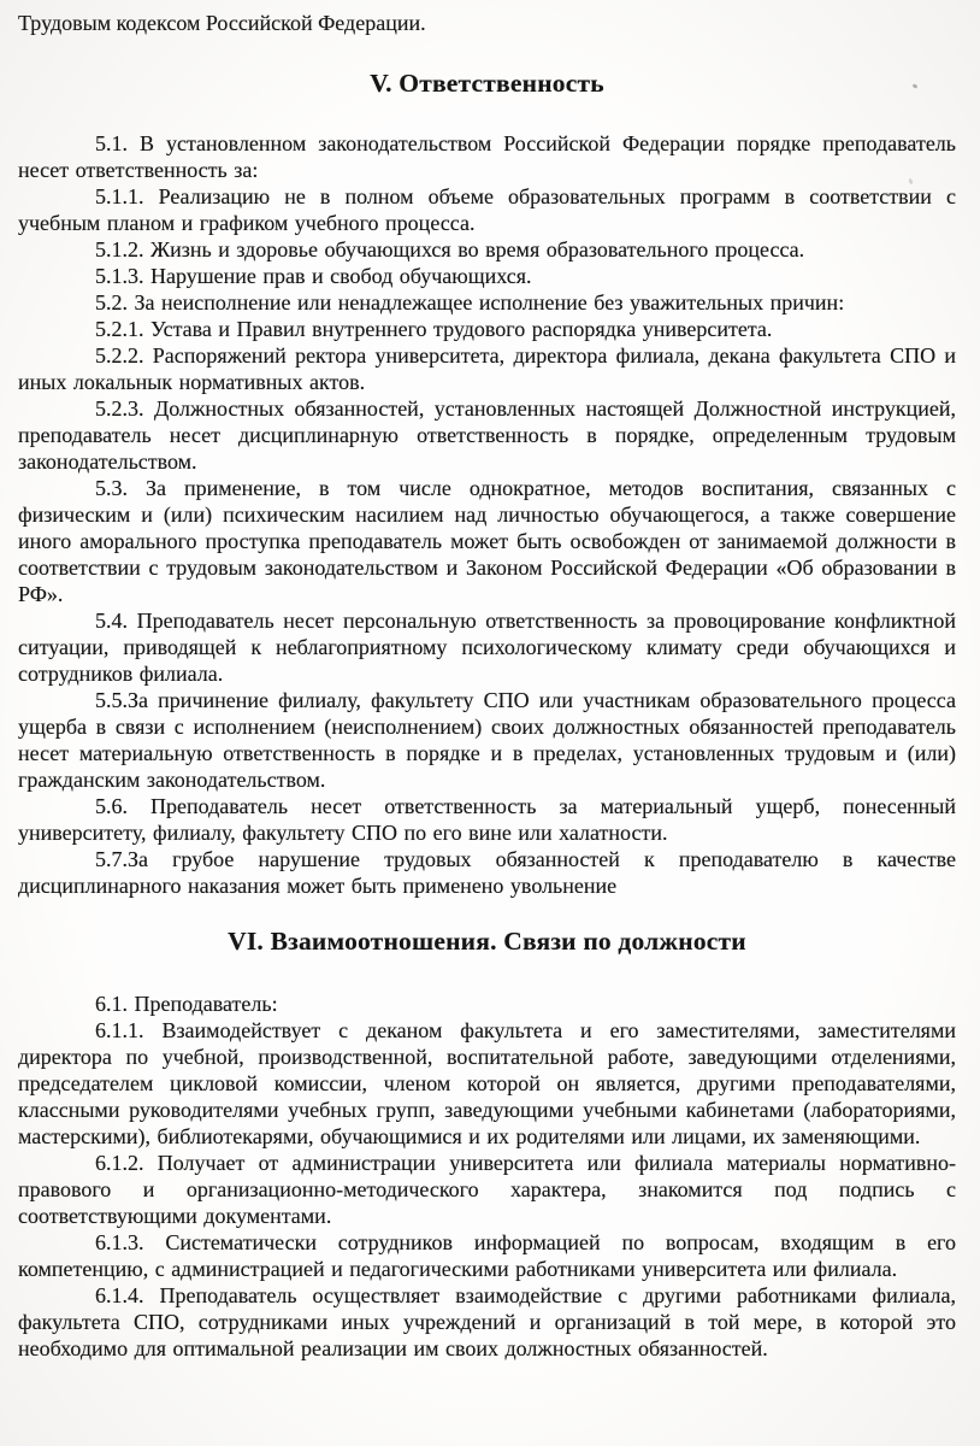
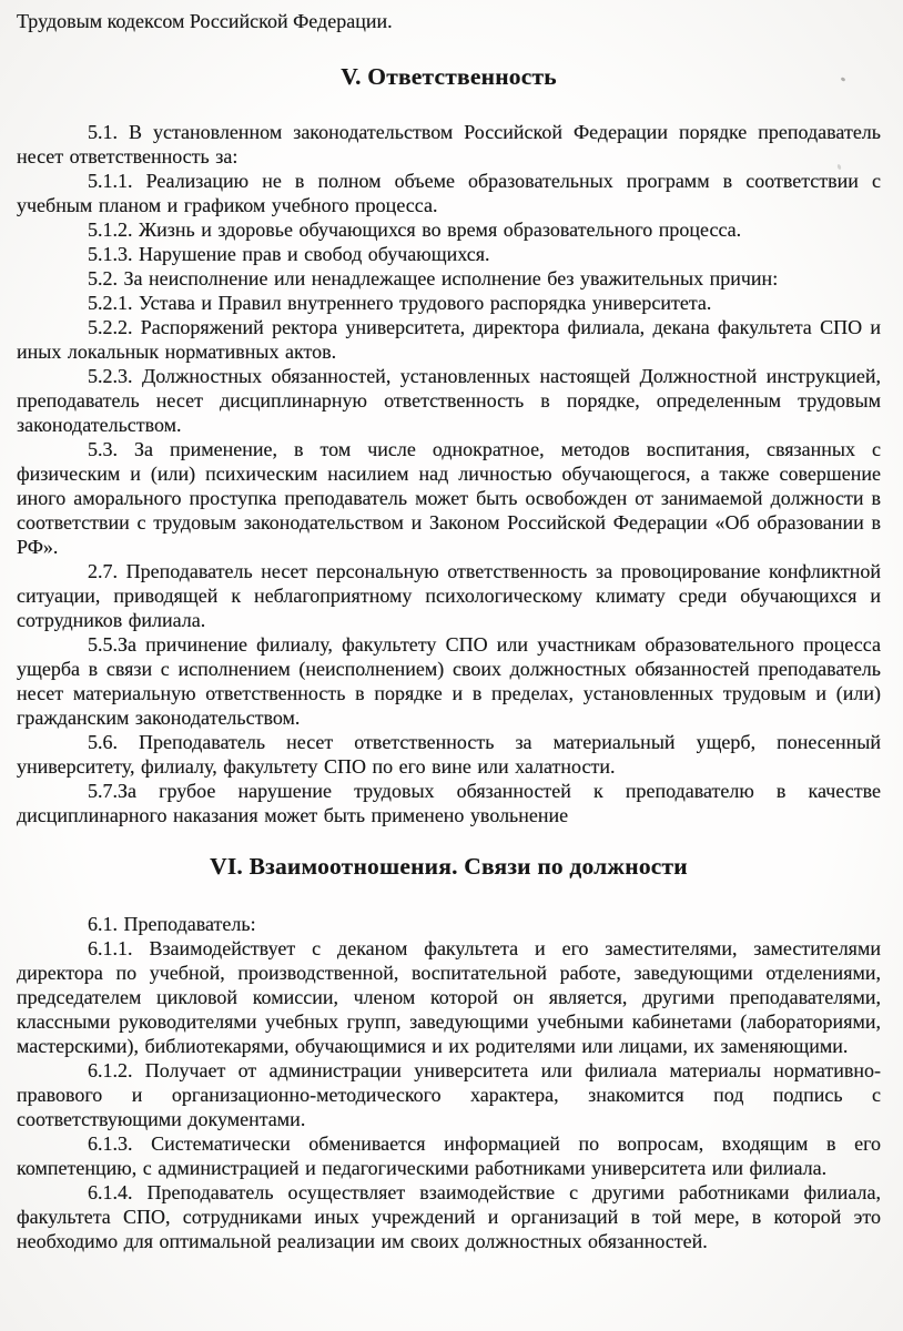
  Трудовым кодексом Российской Федерации.
  V. Ответственность
  5.1. В установленном законодательством Российской Федерации порядке преподаватель несет ответственность за:
  5.1.1. Реализацию не в полном объеме образовательных программ в соответствии с учебным планом и графиком учебного процесса.
  5.1.2. Жизнь и здоровье обучающихся во время образовательного процесса.
  5.1.3. Нарушение прав и свобод обучающихся.
  5.2. За неисполнение или ненадлежащее исполнение без уважительных причин:
  5.2.1. Устава и Правил внутреннего трудового распорядка университета.
  5.2.2. Распоряжений ректора университета, директора филиала, декана факультета СПО и иных локальнык нормативных актов.
  5.2.3. Должностных обязанностей, установленных настоящей Должностной инструкцией, преподаватель несет дисциплинарную ответственность в порядке, определенным трудовым законодательством.
  5.3. За применение, в том числе однократное, методов воспитания, связанных с физическим и (или) психическим насилием над личностью обучающегося, а также совершение иного аморального проступка преподаватель может быть освобожден от занимаемой должности в соответствии с трудовым законодательством и Законом Российской Федерации «Об образовании в РФ».
- 5.4. Преподаватель несет персональную ответственность за провоцирование конфликтной ситуации, приводящей к неблагоприятному психологическому климату среди обучающихся и сотрудников филиала.
+ 2.7. Преподаватель несет персональную ответственность за провоцирование конфликтной ситуации, приводящей к неблагоприятному психологическому климату среди обучающихся и сотрудников филиала.
  5.5.За причинение филиалу, факультету СПО или участникам образовательного процесса ущерба в связи с исполнением (неисполнением) своих должностных обязанностей преподаватель несет материальную ответственность в порядке и в пределах, установленных трудовым и (или) гражданским законодательством.
  5.6. Преподаватель несет ответственность за материальный ущерб, понесенный университету, филиалу, факультету СПО по его вине или халатности.
  5.7.За грубое нарушение трудовых обязанностей к преподавателю в качестве дисциплинарного наказания может быть применено увольнение
  VI. Взаимоотношения. Связи по должности
  6.1. Преподаватель:
  6.1.1. Взаимодействует с деканом факультета и его заместителями, заместителями директора по учебной, производственной, воспитательной работе, заведующими отделениями, председателем цикловой комиссии, членом которой он является, другими преподавателями, классными руководителями учебных групп, заведующими учебными кабинетами (лабораториями, мастерскими), библиотекарями, обучающимися и их родителями или лицами, их заменяющими.
  6.1.2. Получает от администрации университета или филиала материалы нормативно-правового и организационно-методического характера, знакомится под подпись с соответствующими документами.
- 6.1.3. Систематически сотрудников информацией по вопросам, входящим в его компетенцию, с администрацией и педагогическими работниками университета или филиала.
+ 6.1.3. Систематически обменивается информацией по вопросам, входящим в его компетенцию, с администрацией и педагогическими работниками университета или филиала.
  6.1.4. Преподаватель осуществляет взаимодействие с другими работниками филиала, факультета СПО, сотрудниками иных учреждений и организаций в той мере, в которой это необходимо для оптимальной реализации им своих должностных обязанностей.
